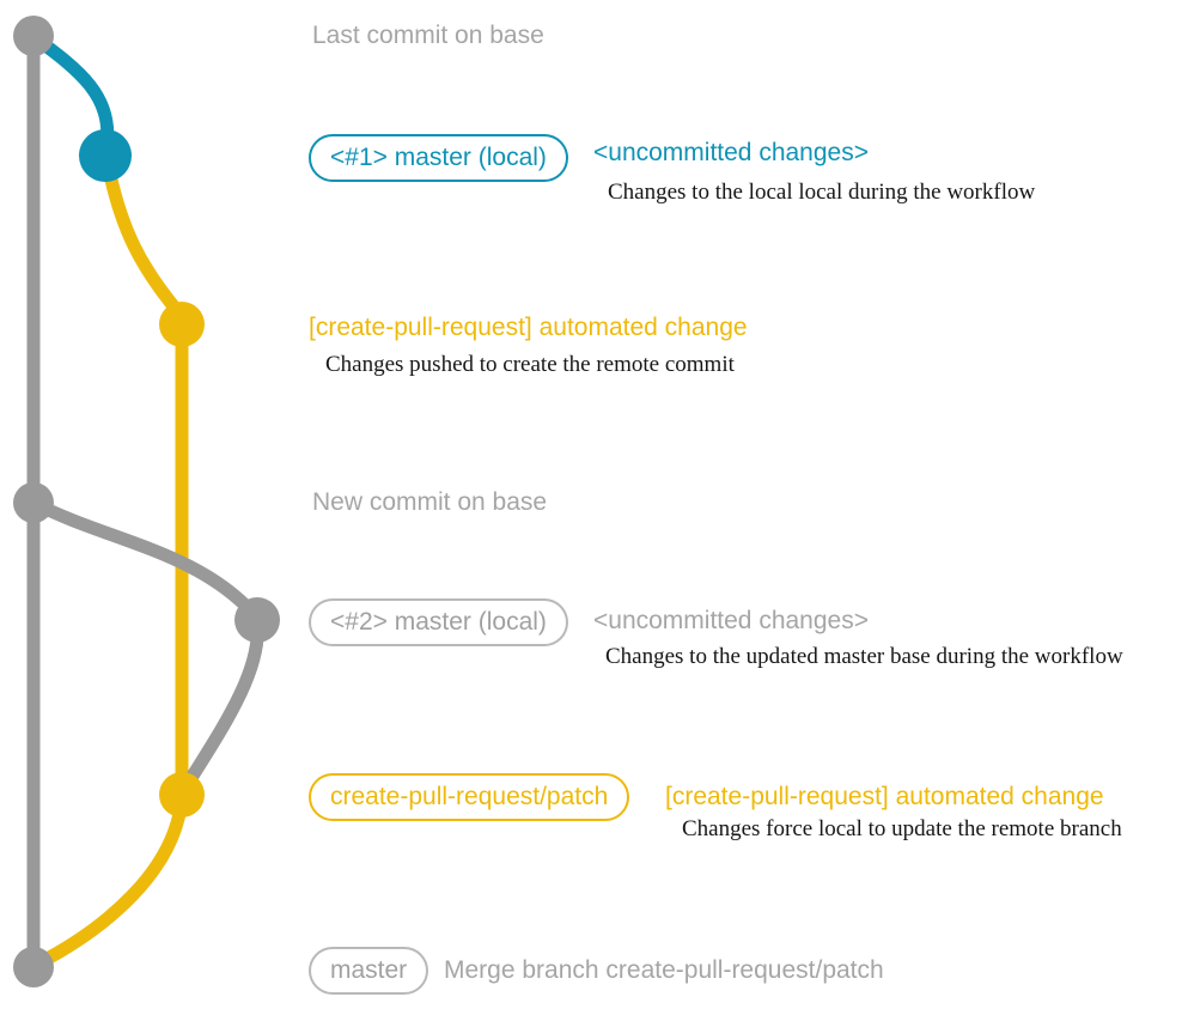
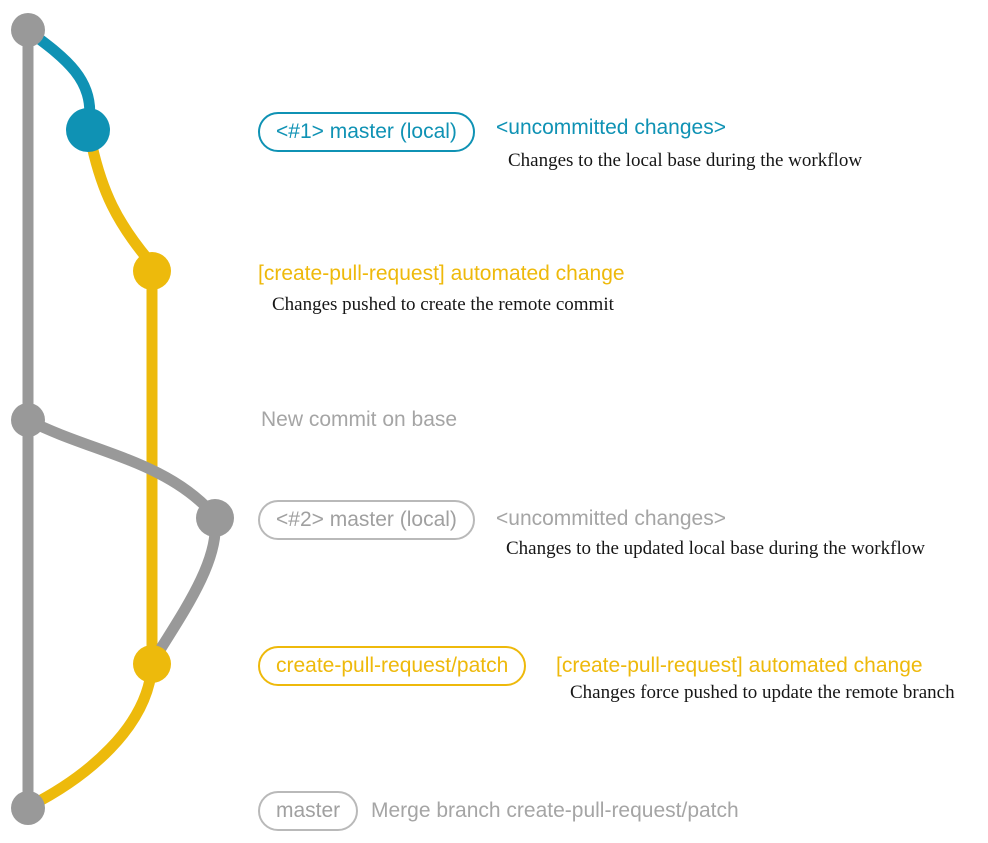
- Last commit on base
  <#1> master (local)
  <uncommitted changes>
- Changes to the local local during the workflow
+ Changes to the local base during the workflow
  [create-pull-request] automated change
  Changes pushed to create the remote commit
  New commit on base
  <#2> master (local)
  <uncommitted changes>
- Changes to the updated master base during the workflow
+ Changes to the updated local base during the workflow
  create-pull-request/patch
  [create-pull-request] automated change
- Changes force local to update the remote branch
+ Changes force pushed to update the remote branch
  master
  Merge branch create-pull-request/patch
